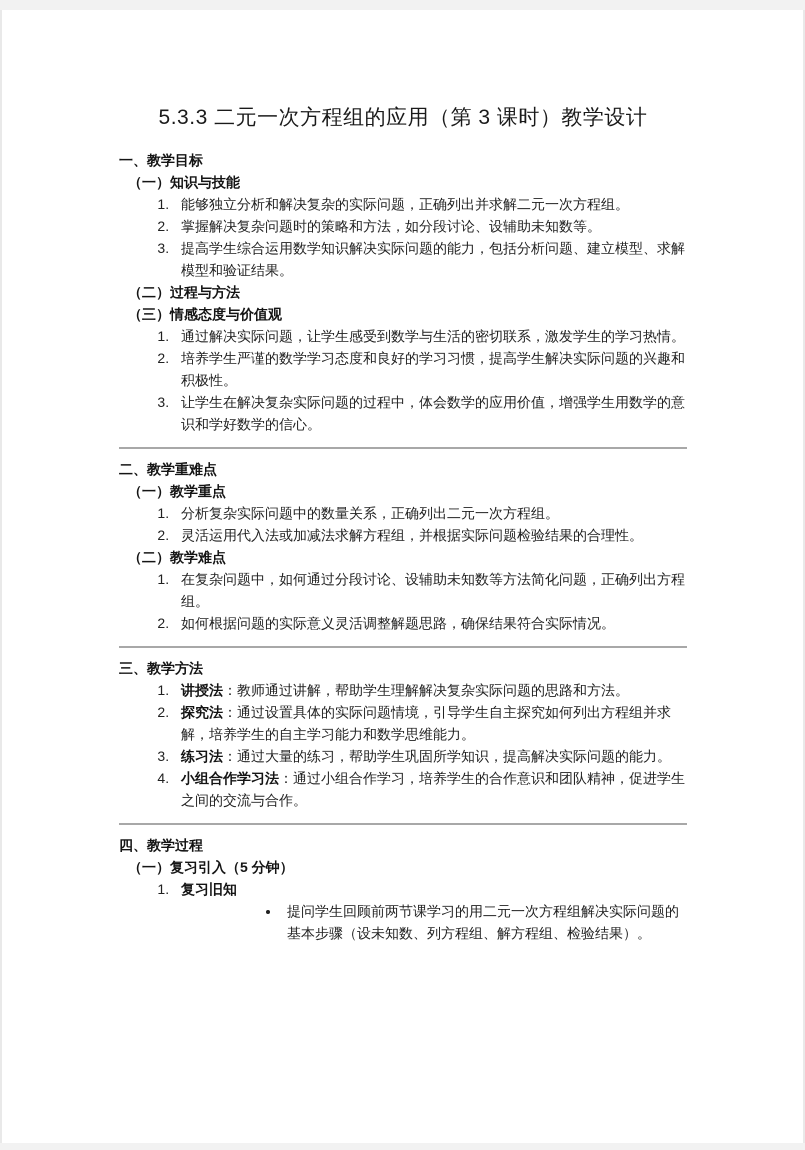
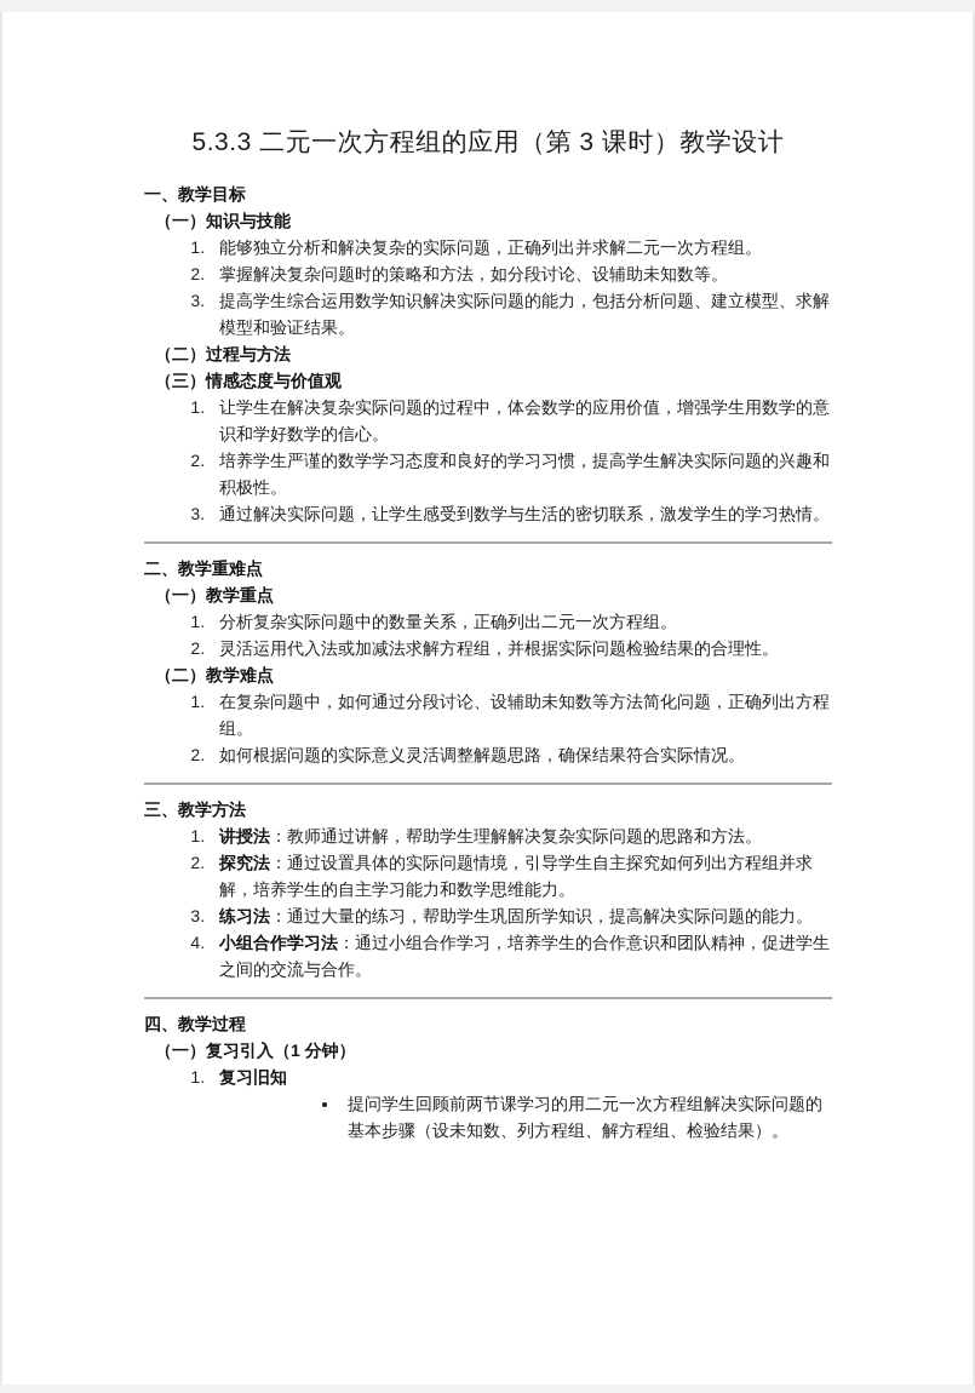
  5.3.3 二元一次方程组的应用（第 3 课时）教学设计
  一、教学目标
  （一）知识与技能
  能够独立分析和解决复杂的实际问题，正确列出并求解二元一次方程组。
  掌握解决复杂问题时的策略和方法，如分段讨论、设辅助未知数等。
  提高学生综合运用数学知识解决实际问题的能力，包括分析问题、建立模型、求解模型和验证结果。
  （二）过程与方法
  （三）情感态度与价值观
- 通过解决实际问题，让学生感受到数学与生活的密切联系，激发学生的学习热情。
+ 让学生在解决复杂实际问题的过程中，体会数学的应用价值，增强学生用数学的意识和学好数学的信心。
  培养学生严谨的数学学习态度和良好的学习习惯，提高学生解决实际问题的兴趣和积极性。
- 让学生在解决复杂实际问题的过程中，体会数学的应用价值，增强学生用数学的意识和学好数学的信心。
+ 通过解决实际问题，让学生感受到数学与生活的密切联系，激发学生的学习热情。
  二、教学重难点
  （一）教学重点
  分析复杂实际问题中的数量关系，正确列出二元一次方程组。
  灵活运用代入法或加减法求解方程组，并根据实际问题检验结果的合理性。
  （二）教学难点
  在复杂问题中，如何通过分段讨论、设辅助未知数等方法简化问题，正确列出方程组。
  如何根据问题的实际意义灵活调整解题思路，确保结果符合实际情况。
  三、教学方法
  讲授法：教师通过讲解，帮助学生理解解决复杂实际问题的思路和方法。
  探究法：通过设置具体的实际问题情境，引导学生自主探究如何列出方程组并求解，培养学生的自主学习能力和数学思维能力。
  练习法：通过大量的练习，帮助学生巩固所学知识，提高解决实际问题的能力。
  小组合作学习法：通过小组合作学习，培养学生的合作意识和团队精神，促进学生之间的交流与合作。
  四、教学过程
- （一）复习引入（5 分钟）
+ （一）复习引入（1 分钟）
  复习旧知
  提问学生回顾前两节课学习的用二元一次方程组解决实际问题的基本步骤（设未知数、列方程组、解方程组、检验结果）。
